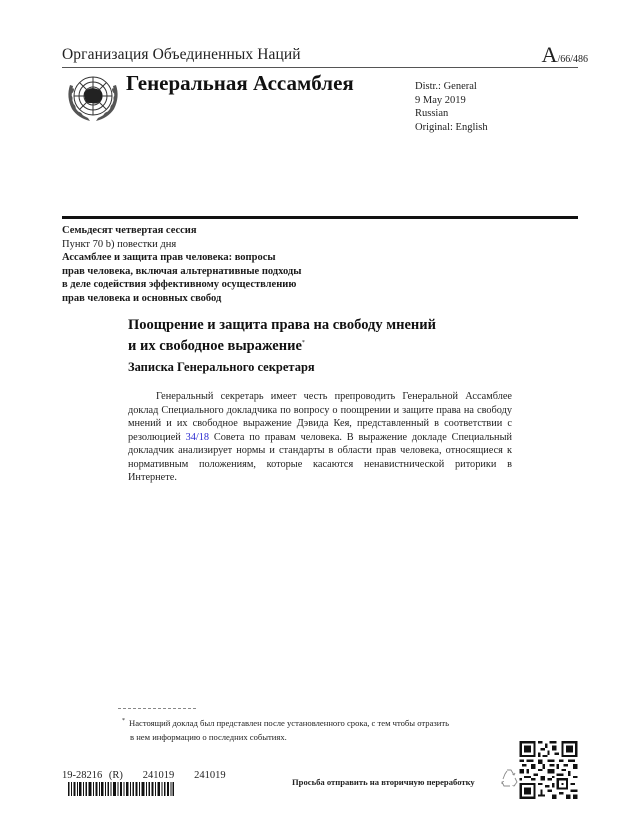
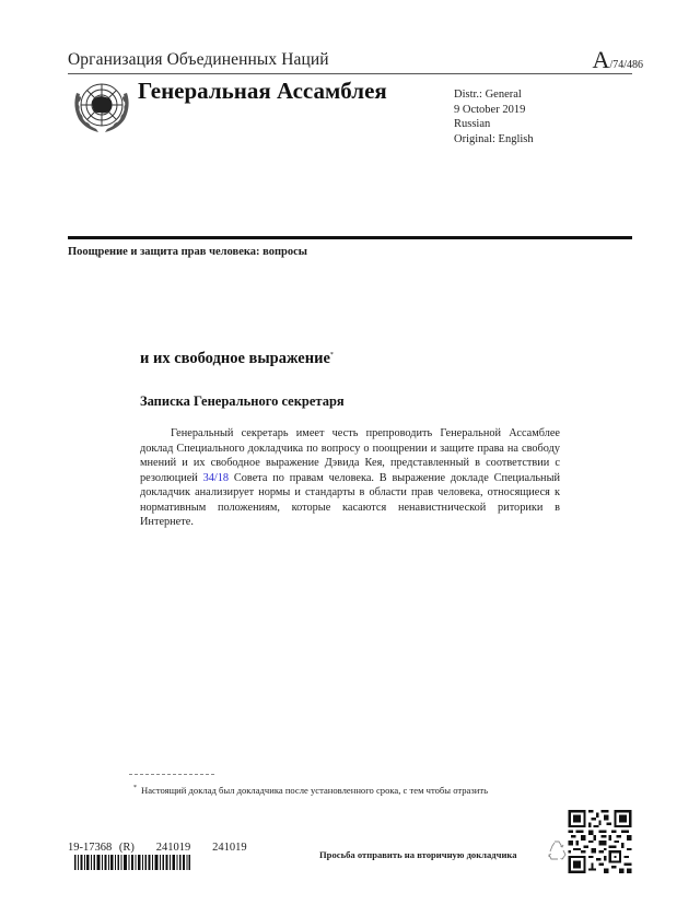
  Организация Объединенных Наций
- A/66/486
+ A/74/486
  Генеральная Ассамблея
  Distr.: General
- 9 May 2019
+ 9 October 2019
  Russian
  Original: English
- Семьдесят четвертая сессия
- Пункт 70 b) повестки дня
- Ассамблее и защита прав человека: вопросы
+ Поощрение и защита прав человека: вопросы
- прав человека, включая альтернативные подходы
- в деле содействия эффективному осуществлению
- прав человека и основных свобод
- Поощрение и защита права на свободу мнений
  и их свободное выражение
  Записка Генерального секретаря
  Генеральный секретарь имеет честь препроводить Генеральной Ассамблее доклад Специального докладчика по вопросу о поощрении и защите права на свободу мнений и их свободное выражение Дэвида Кея, представленный в соответствии с резолюцией 34/18 Совета по правам человека. В выражение докладе Специальный докладчик анализирует нормы и стандарты в области прав человека, относящиеся к нормативным положениям, которые касаются ненавистнической риторики в Интернете.
- Настоящий доклад был представлен после установленного срока, с тем чтобы отразить
+ Настоящий доклад был докладчика после установленного срока, с тем чтобы отразить
- в нем информацию о последних событиях.
- 19-28216 (R) 241019 241019
+ 19-17368 (R) 241019 241019
- Просьба отправить на вторичную переработку
+ Просьба отправить на вторичную докладчика
